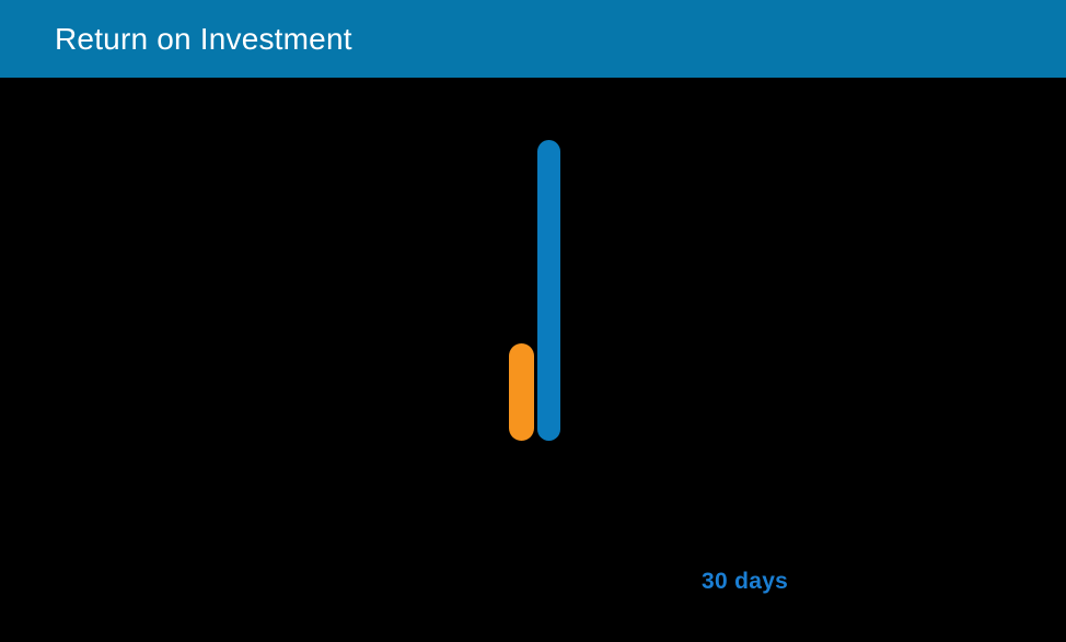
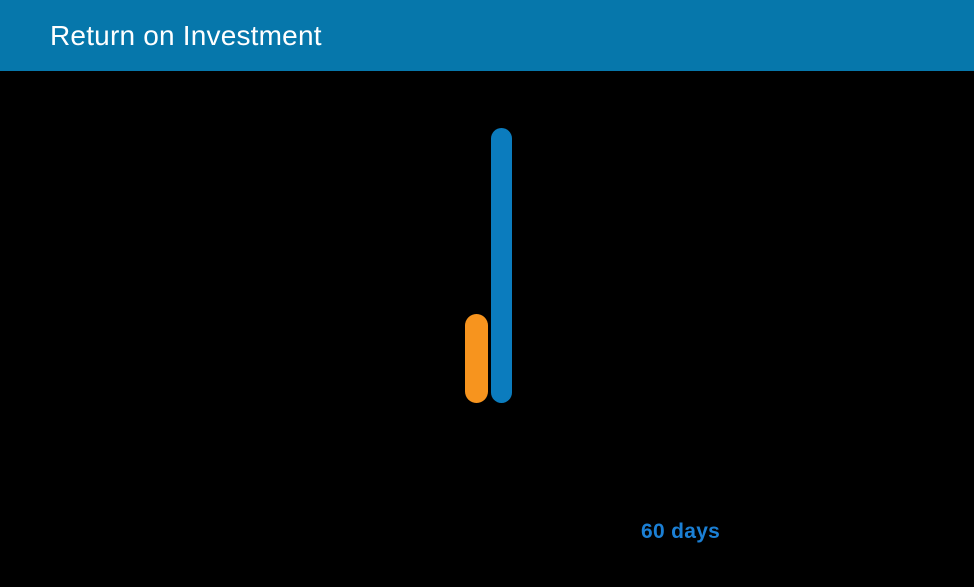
  Return on Investment
- 30 days
+ 60 days
